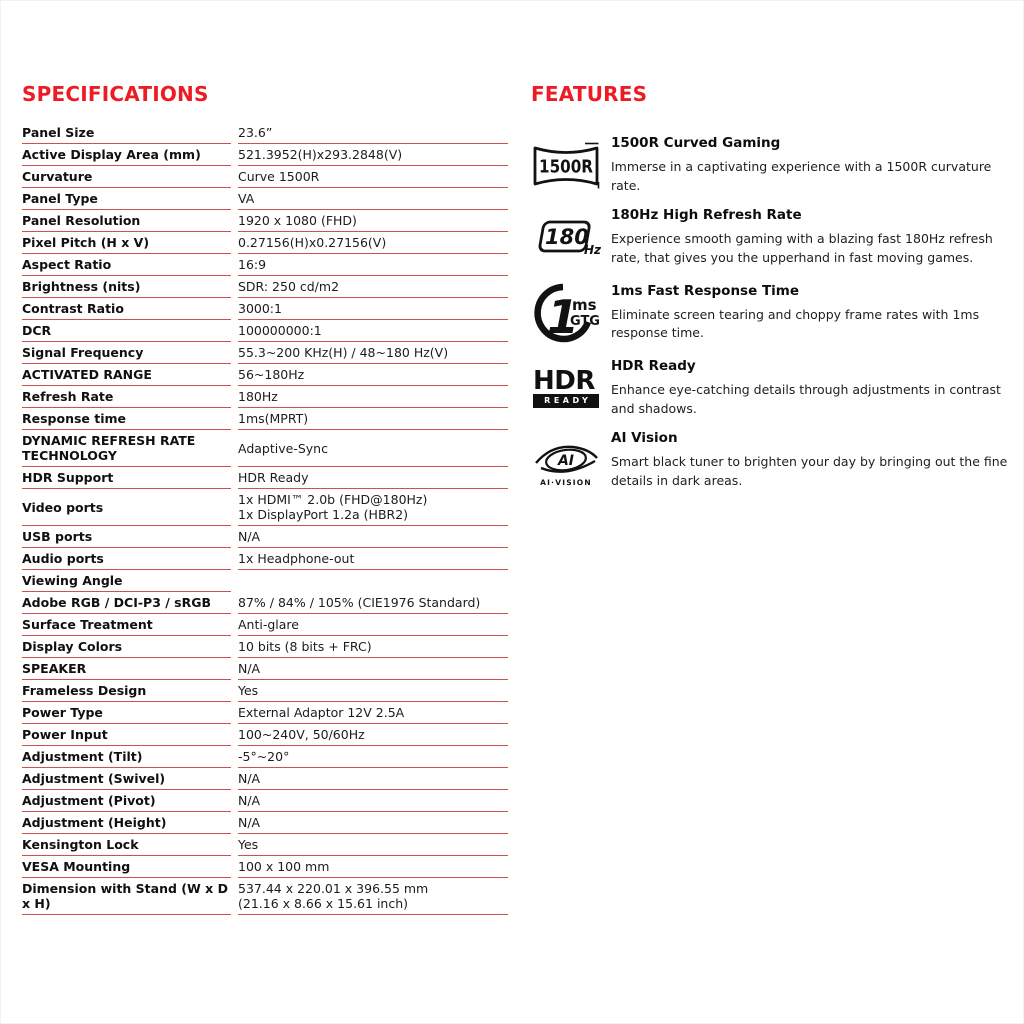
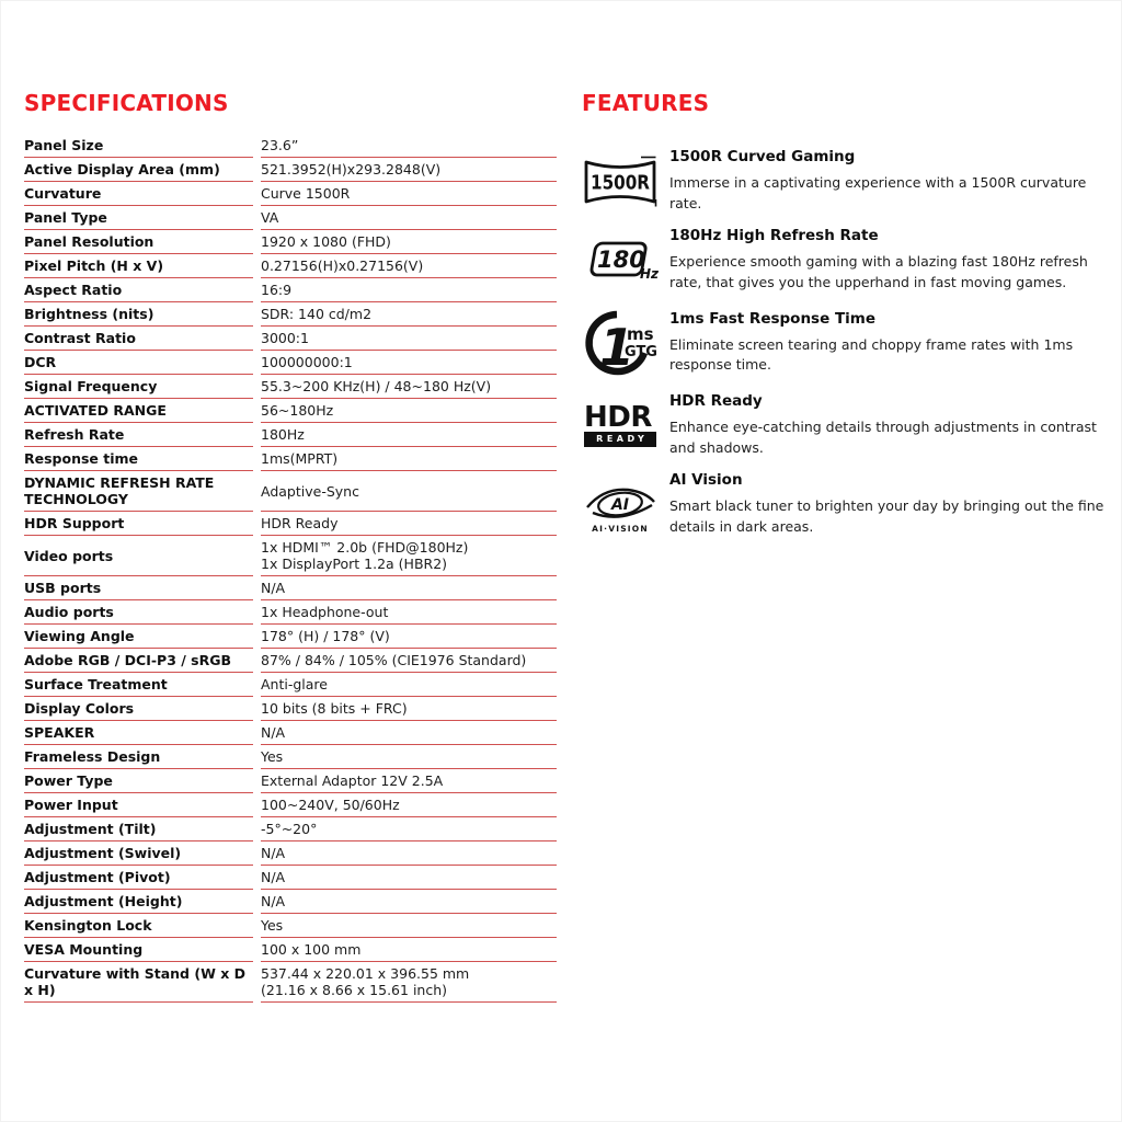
  SPECIFICATIONS
  Panel Size
  23.6”
  Active Display Area (mm)
  521.3952(H)x293.2848(V)
  Curvature
  Curve 1500R
  Panel Type
  VA
  Panel Resolution
  1920 x 1080 (FHD)
  Pixel Pitch (H x V)
  0.27156(H)x0.27156(V)
  Aspect Ratio
  16:9
  Brightness (nits)
- SDR: 250 cd/m2
+ SDR: 140 cd/m2
  Contrast Ratio
  3000:1
  DCR
  100000000:1
  Signal Frequency
  55.3~200 KHz(H) / 48~180 Hz(V)
  ACTIVATED RANGE
  56~180Hz
  Refresh Rate
  180Hz
  Response time
  1ms(MPRT)
  DYNAMIC REFRESH RATE TECHNOLOGY
  Adaptive-Sync
  HDR Support
  HDR Ready
  Video ports
  1x HDMI™ 2.0b (FHD@180Hz)
  1x DisplayPort 1.2a (HBR2)
  USB ports
  N/A
  Audio ports
  1x Headphone-out
  Viewing Angle
+ 178° (H) / 178° (V)
  Adobe RGB / DCI-P3 / sRGB
  87% / 84% / 105% (CIE1976 Standard)
  Surface Treatment
  Anti-glare
  Display Colors
  10 bits (8 bits + FRC)
  SPEAKER
  N/A
  Frameless Design
  Yes
  Power Type
  External Adaptor 12V 2.5A
  Power Input
  100~240V, 50/60Hz
  Adjustment (Tilt)
  -5°~20°
  Adjustment (Swivel)
  N/A
  Adjustment (Pivot)
  N/A
  Adjustment (Height)
  N/A
  Kensington Lock
  Yes
  VESA Mounting
  100 x 100 mm
- Dimension with Stand (W x D x H)
+ Curvature with Stand (W x D x H)
  537.44 x 220.01 x 396.55 mm
  (21.16 x 8.66 x 15.61 inch)
  FEATURES
  1500R
  1500R Curved Gaming
  Immerse in a captivating experience with a 1500R curvature rate.
  180
  Hz
  180Hz High Refresh Rate
  Experience smooth gaming with a blazing fast 180Hz refresh rate, that gives you the upperhand in fast moving games.
  1
  ms
  GTG
  1ms Fast Response Time
  Eliminate screen tearing and choppy frame rates with 1ms response time.
  HDR
  READY
  HDR Ready
  Enhance eye-catching details through adjustments in contrast and shadows.
  AI
  AI·VISION
  AI Vision
  Smart black tuner to brighten your day by bringing out the fine details in dark areas.
